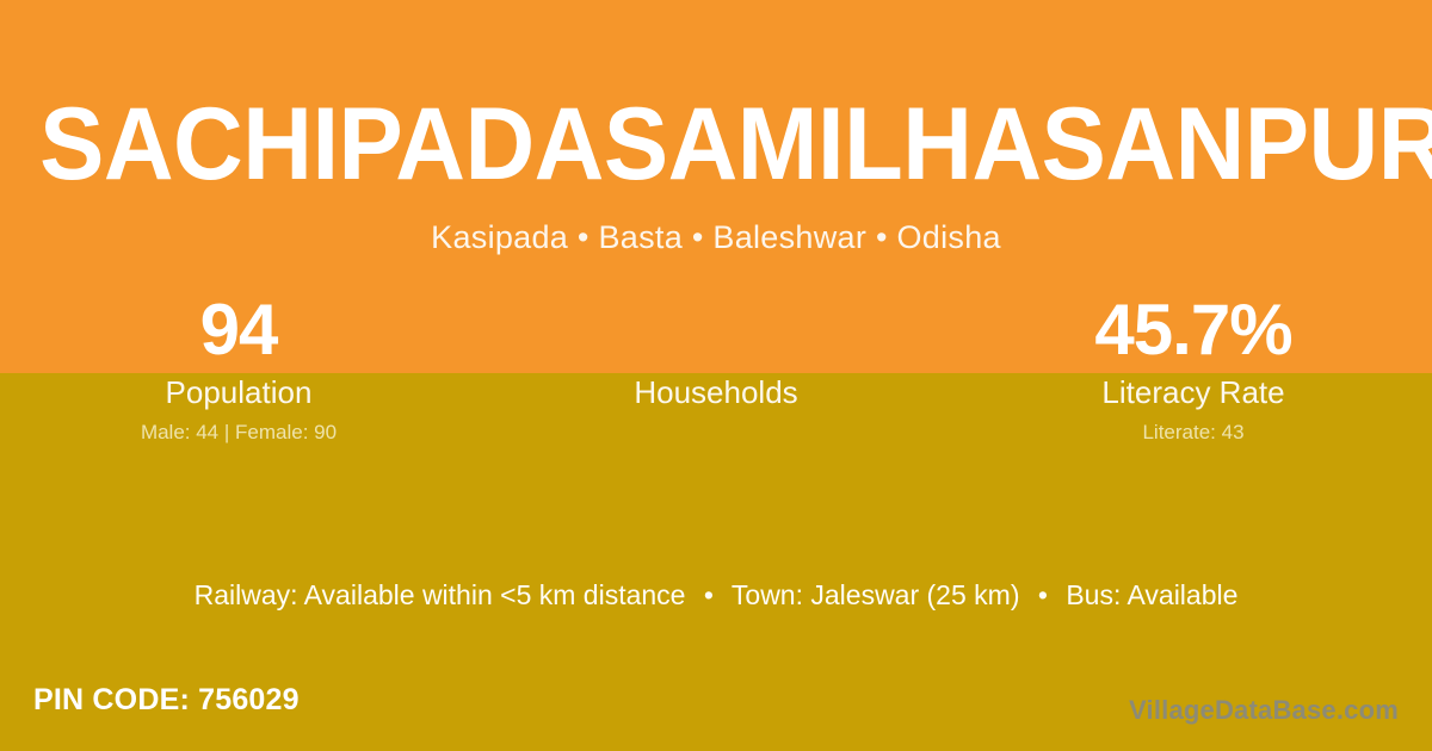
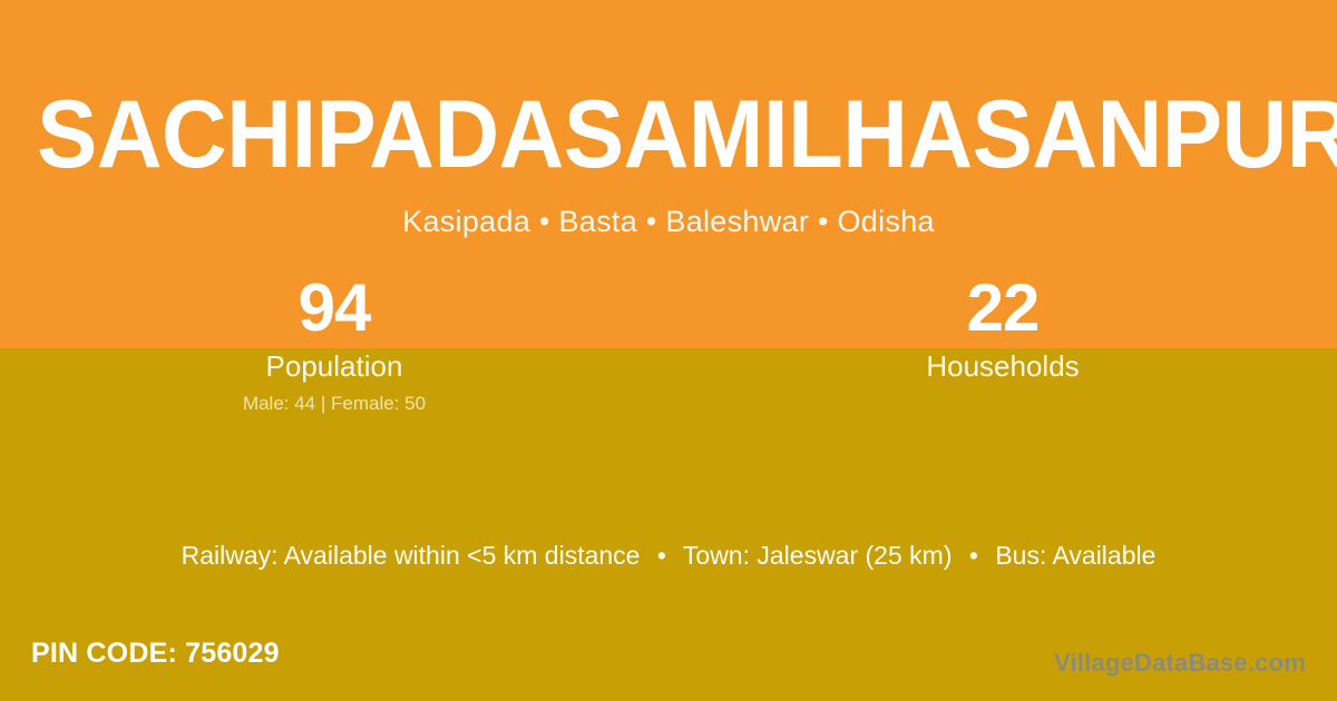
  SACHIPADASAMILHASANPUR
  Kasipada • Basta • Baleshwar • Odisha
  94
  Population
- Male: 44 | Female: 90
+ Male: 44 | Female: 50
+ 22
  Households
- 45.7%
- Literacy Rate
- Literate: 43
  Railway: Available within <5 km distance • Town: Jaleswar (25 km) • Bus: Available
  PIN CODE: 756029
  VillageDataBase.com
